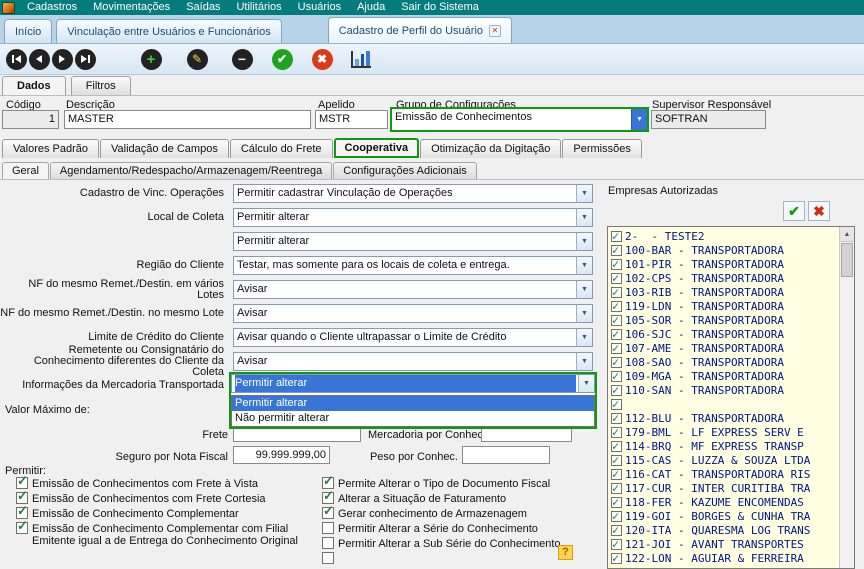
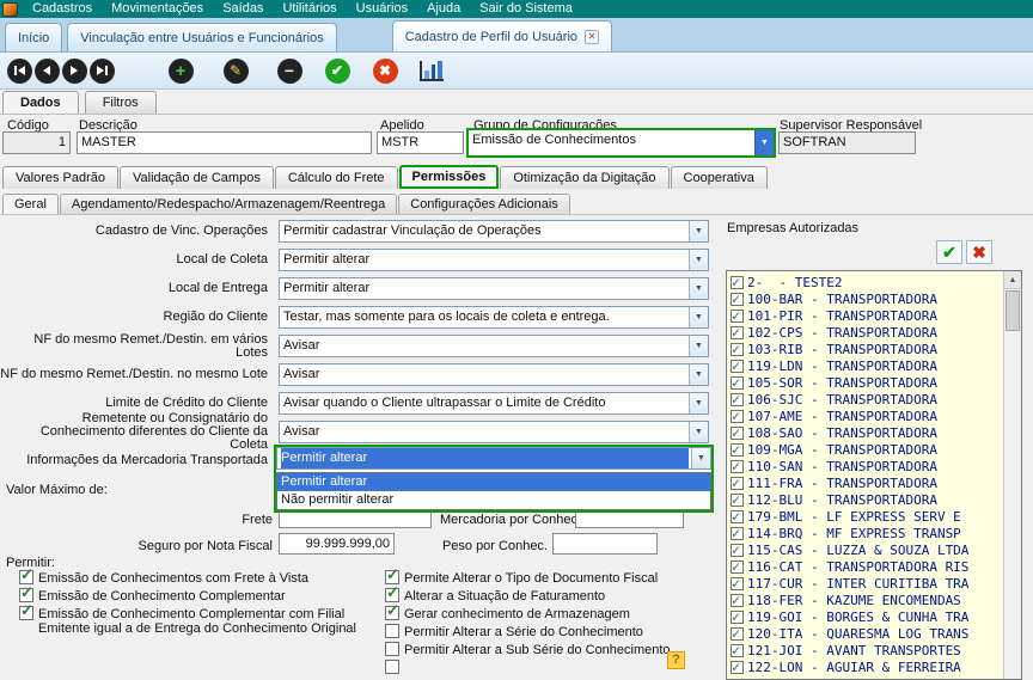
  Cadastros
  Movimentações
  Saídas
  Utilitários
  Usuários
  Ajuda
  Sair do Sistema
  Início
  Vinculação entre Usuários e Funcionários
  Cadastro de Perfil do Usuário
  ✕
  +
  ✎
  −
  ✔
  ✖
  Dados Filtros
  Código
  Descrição
  Apelido
  Grupo de Configurações
  Supervisor Responsável
  1
  MASTER
  MSTR
  Emissão de Conhecimentos
  SOFTRAN
  Valores Padrão
  Validação de Campos
  Cálculo do Frete
- Cooperativa
+ Permissões
  Otimização da Digitação
- Permissões
+ Cooperativa
  Geral
  Agendamento/Redespacho/Armazenagem/Reentrega
  Configurações Adicionais
  Cadastro de Vinc. Operações
  Permitir cadastrar Vinculação de Operações
  Local de Coleta
  Permitir alterar
+ Local de Entrega
  Permitir alterar
  Região do Cliente
  Testar, mas somente para os locais de coleta e entrega.
  NF do mesmo Remet./Destin. em vários Lotes
  Avisar
  NF do mesmo Remet./Destin. no mesmo Lote
  Avisar
  Limite de Crédito do Cliente
  Avisar quando o Cliente ultrapassar o Limite de Crédito
  Remetente ou Consignatário do Conhecimento diferentes do Cliente da Coleta
  Avisar
  Informações da Mercadoria Transportada
  Permitir alterar
  Permitir alterar
  Não permitir alterar
  Valor Máximo de:
  Frete
  Mercadoria por Conhe
  Seguro por Nota Fiscal
  99.999.999,00
  Peso por Conhec.
  Permitir:
  Emissão de Conhecimentos com Frete à Vista
- Emissão de Conhecimentos com Frete Cortesia
  Emissão de Conhecimento Complementar
  Emissão de Conhecimento Complementar com Filial Emitente igual a de Entrega do Conhecimento Original
  Permite Alterar o Tipo de Documento Fiscal
  Alterar a Situação de Faturamento
  Gerar conhecimento de Armazenagem
  Permitir Alterar a Série do Conhecimento
  Permitir Alterar a Sub Série do Conhecimento
  ?
  Empresas Autorizadas
  ✔
  ✖
  2- - TESTE2
  100-BAR - TRANSPORTADORA
  101-PIR - TRANSPORTADORA
  102-CPS - TRANSPORTADORA
  103-RIB - TRANSPORTADORA
  119-LDN - TRANSPORTADORA
  105-SOR - TRANSPORTADORA
  106-SJC - TRANSPORTADORA
  107-AME - TRANSPORTADORA
  108-SAO - TRANSPORTADORA
  109-MGA - TRANSPORTADORA
  110-SAN - TRANSPORTADORA
+ 111-FRA - TRANSPORTADORA
  112-BLU - TRANSPORTADORA
  179-BML - LF EXPRESS SERV E
  114-BRQ - MF EXPRESS TRANSP
  115-CAS - LUZZA & SOUZA LTDA
  116-CAT - TRANSPORTADORA RIS
  117-CUR - INTER CURITIBA TRA
  118-FER - KAZUME ENCOMENDAS
  119-GOI - BORGES & CUNHA TRA
  120-ITA - QUARESMA LOG TRANS
  121-JOI - AVANT TRANSPORTES
  122-LON - AGUIAR & FERREIRA
